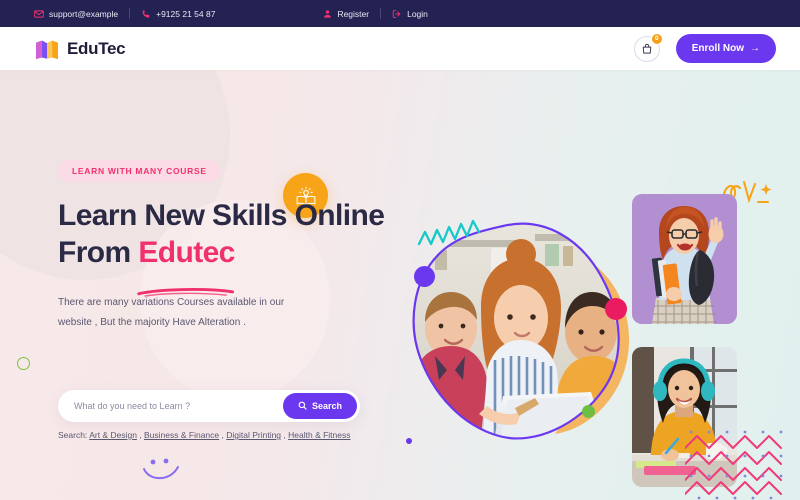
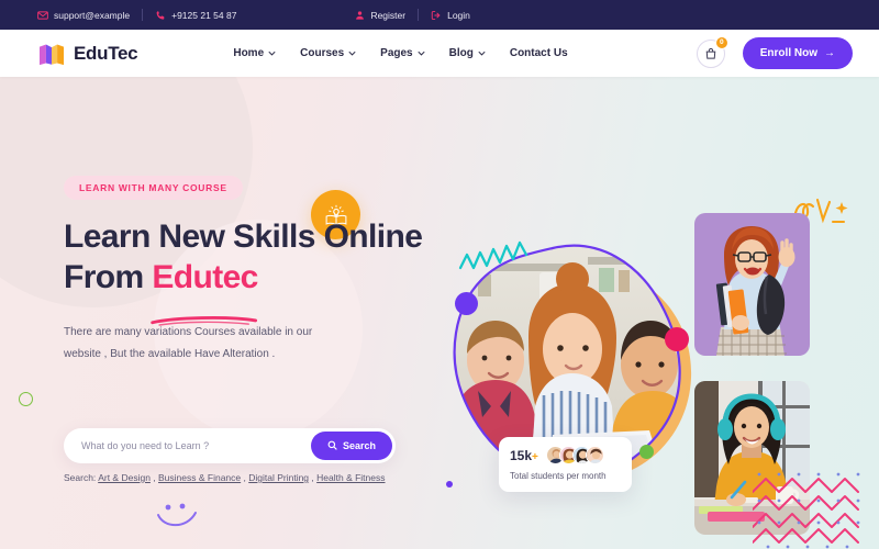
  support@example
  +9125 21 54 87
  Register
  Login
  EduTec
+ Home
+ Courses
+ Pages
+ Blog
+ Contact Us
  Enroll Now
  →
  LEARN WITH MANY COURSE
  Learn New Skills Online
  From Edutec
- There are many variations Courses available in our website , But the majority Have Alteration .
+ There are many variations Courses available in our website , But the available Have Alteration .
  What do you need to Learn ?
  Search
  Search: Art & Design , Business & Finance , Digital Printing , Health & Fitness
+ 15k+
+ Total students per month
